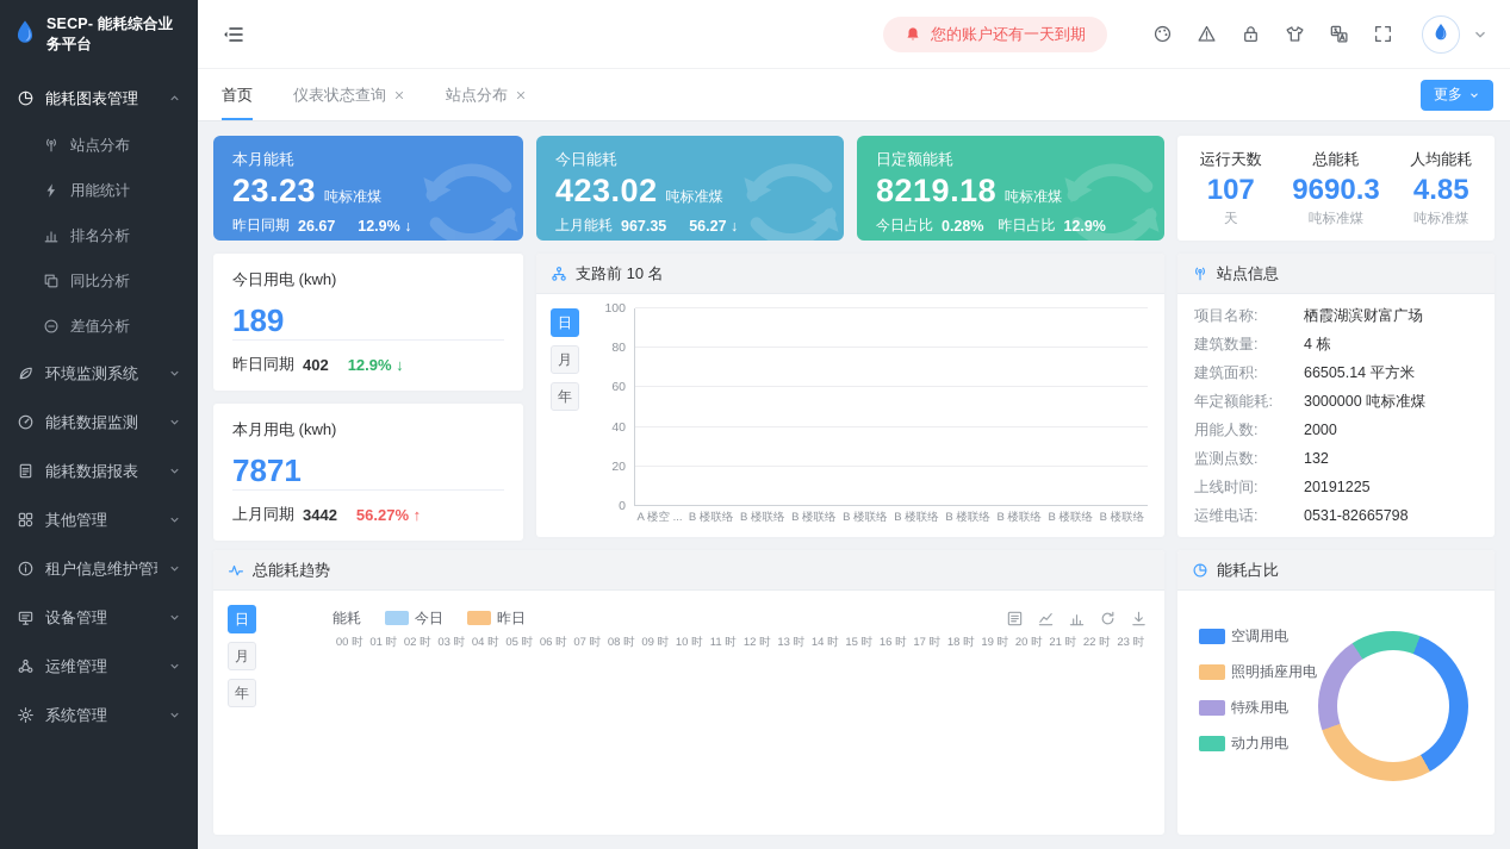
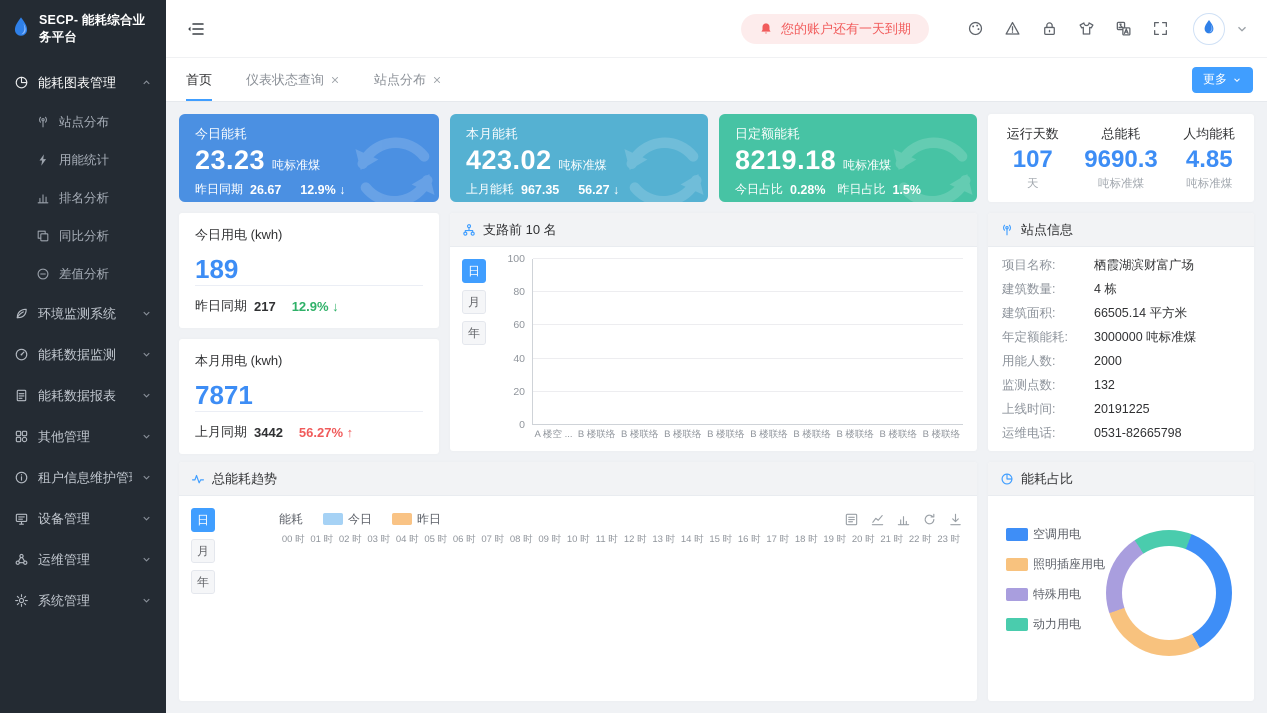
  SECP- 能耗综合业务平台
  能耗图表管理
  站点分布
  用能统计
  排名分析
  同比分析
  差值分析
  环境监测系统
  能耗数据监测
  能耗数据报表
  其他管理
  租户信息维护管
  设备管理
  运维管理
  系统管理
  您的账户还有一天到期
  首页
  仪表状态查询
  站点分布
  更多
- 本月能耗
+ 今日能耗
  23.23
  吨标准煤
  昨日同期
  26.67
  12.9% ↓
- 今日能耗
+ 本月能耗
  423.02
  吨标准煤
  上月能耗
  967.35
  56.27 ↓
  日定额能耗
  8219.18
  吨标准煤
  今日占比
  0.28%
  昨日占比
- 12.9%
+ 1.5%
  运行天数
  107
  天
  总能耗
  9690.3
  吨标准煤
  人均能耗
  4.85
  吨标准煤
  今日用电 (kwh)
  189
  昨日同期
- 402
+ 217
  12.9% ↓
  本月用电 (kwh)
  7871
  上月同期
  3442
  56.27% ↑
  支路前 10 名
  日
  月
  年
  0
  20
  40
  60
  80
  100
  A 楼空 ...
  B 楼联络
  B 楼联络
  B 楼联络
  B 楼联络
  B 楼联络
  B 楼联络
  B 楼联络
  B 楼联络
  B 楼联络
  站点信息
  项目名称:
  栖霞湖滨财富广场
  建筑数量:
  4 栋
  建筑面积:
  66505.14 平方米
  年定额能耗:
  3000000 吨标准煤
  用能人数:
  2000
  监测点数:
  132
  上线时间:
  20191225
  运维电话:
  0531-82665798
  总能耗趋势
  日
  月
  年
  能耗
  今日
  昨日
  00 时
  01 时
  02 时
  03 时
  04 时
  05 时
  06 时
  07 时
  08 时
  09 时
  10 时
  11 时
  12 时
  13 时
  14 时
  15 时
  16 时
  17 时
  18 时
  19 时
  20 时
  21 时
  22 时
  23 时
  能耗占比
  空调用电
  照明插座用电
  特殊用电
  动力用电
